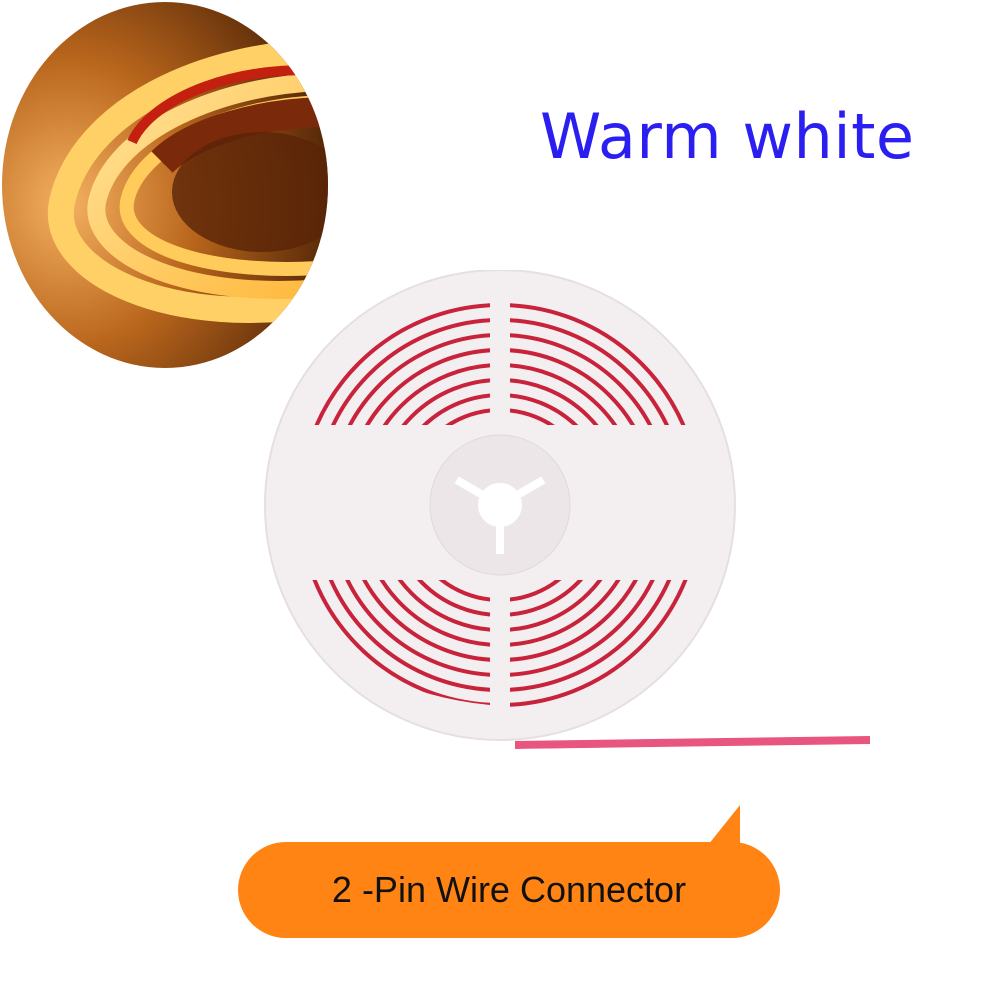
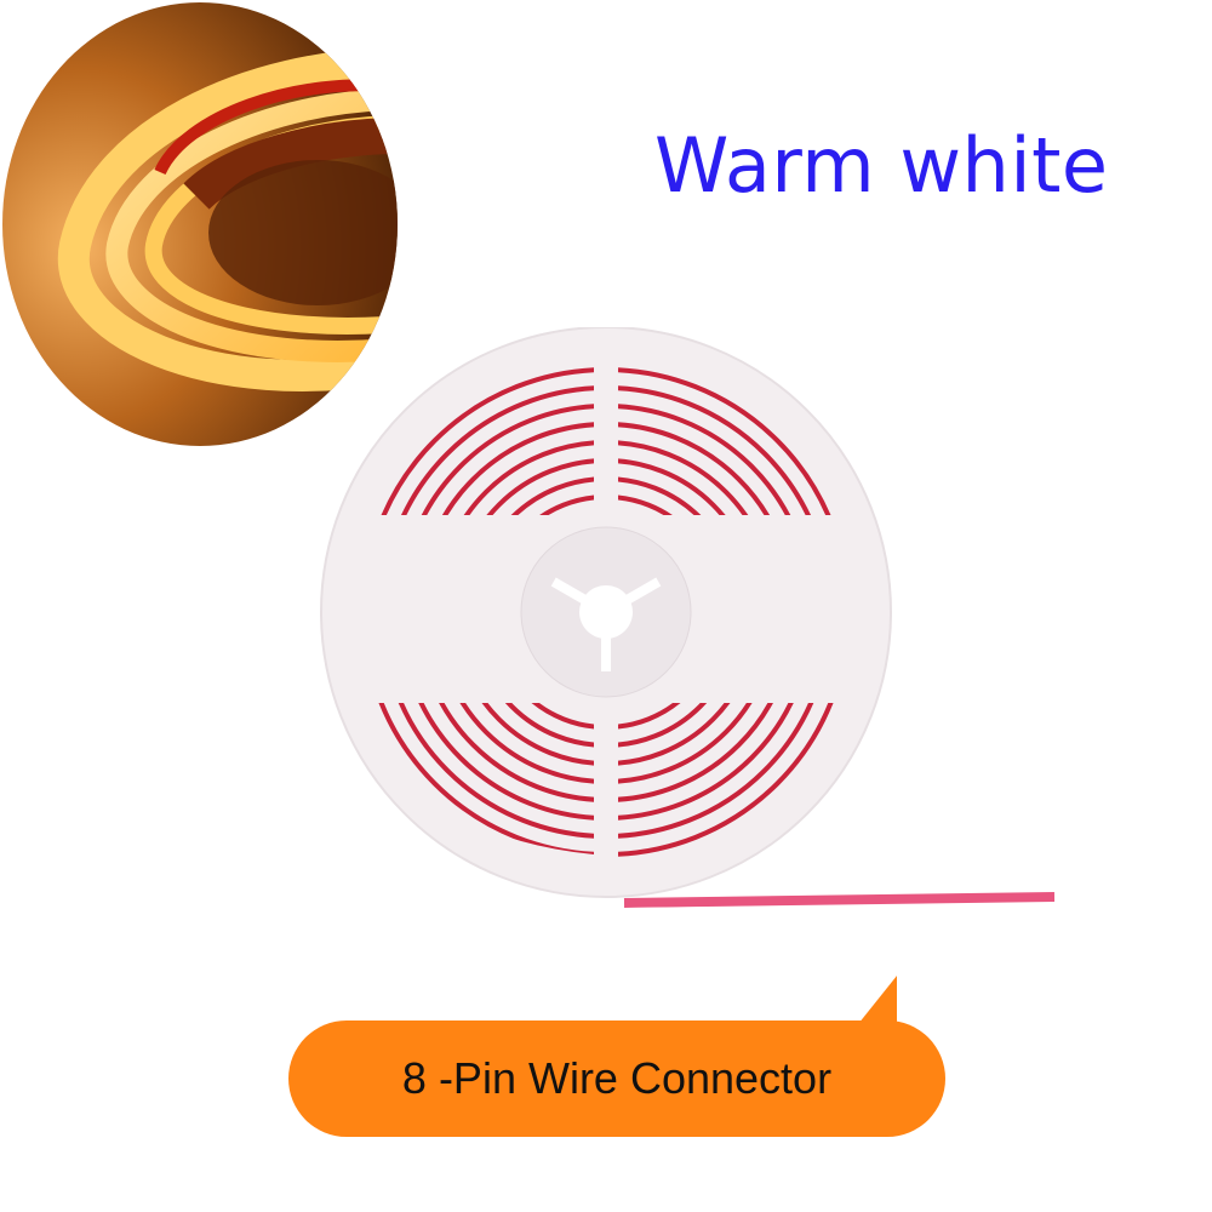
  Warm white
- 2 -Pin Wire Connector
+ 8 -Pin Wire Connector
